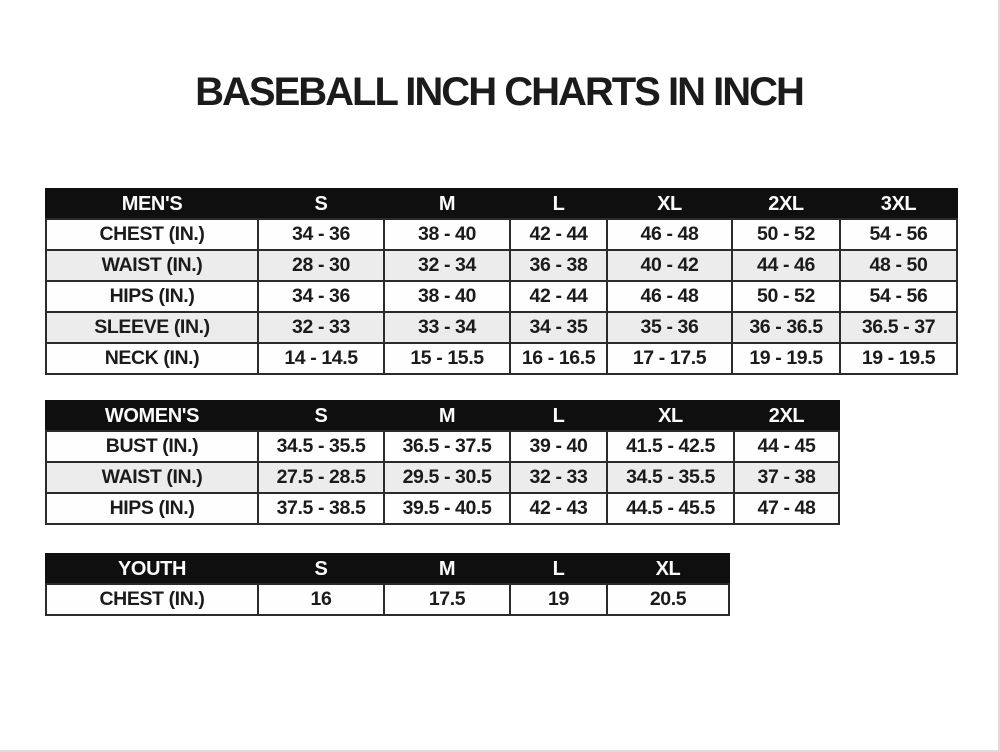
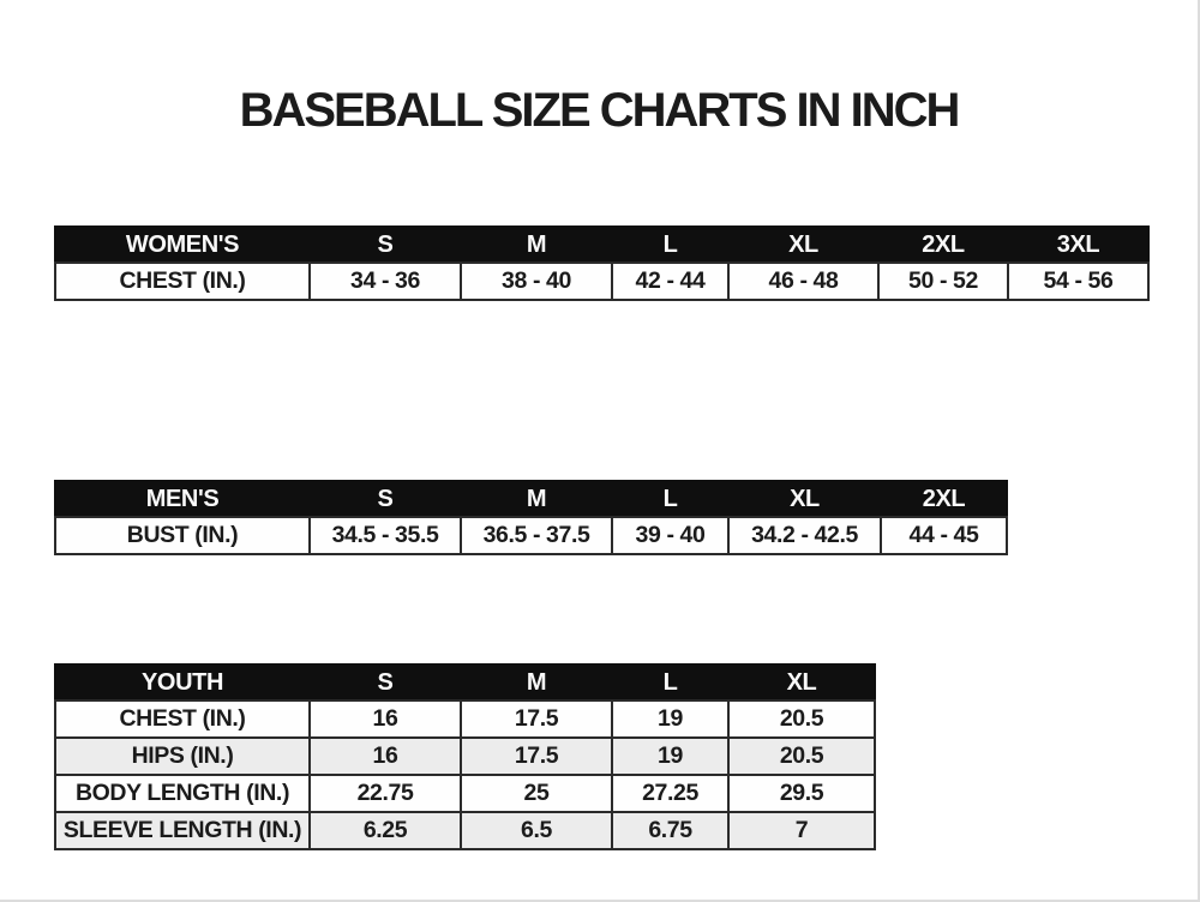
- BASEBALL INCH CHARTS IN INCH
+ BASEBALL SIZE CHARTS IN INCH
- MEN'S	S	M	L	XL	2XL	3XL
+ WOMEN'S	S	M	L	XL	2XL	3XL
  CHEST (IN.)	34 - 36	38 - 40	42 - 44	46 - 48	50 - 52	54 - 56
- WAIST (IN.)	28 - 30	32 - 34	36 - 38	40 - 42	44 - 46	48 - 50
- HIPS (IN.)	34 - 36	38 - 40	42 - 44	46 - 48	50 - 52	54 - 56
- SLEEVE (IN.)	32 - 33	33 - 34	34 - 35	35 - 36	36 - 36.5	36.5 - 37
- NECK (IN.)	14 - 14.5	15 - 15.5	16 - 16.5	17 - 17.5	19 - 19.5	19 - 19.5
- WOMEN'S	S	M	L	XL	2XL
+ MEN'S	S	M	L	XL	2XL
- BUST (IN.)	34.5 - 35.5	36.5 - 37.5	39 - 40	41.5 - 42.5	44 - 45
+ BUST (IN.)	34.5 - 35.5	36.5 - 37.5	39 - 40	34.2 - 42.5	44 - 45
- WAIST (IN.)	27.5 - 28.5	29.5 - 30.5	32 - 33	34.5 - 35.5	37 - 38
- HIPS (IN.)	37.5 - 38.5	39.5 - 40.5	42 - 43	44.5 - 45.5	47 - 48
  YOUTH	S	M	L	XL
  CHEST (IN.)	16	17.5	19	20.5
+ HIPS (IN.)	16	17.5	19	20.5
+ BODY LENGTH (IN.)	22.75	25	27.25	29.5
+ SLEEVE LENGTH (IN.)	6.25	6.5	6.75	7
